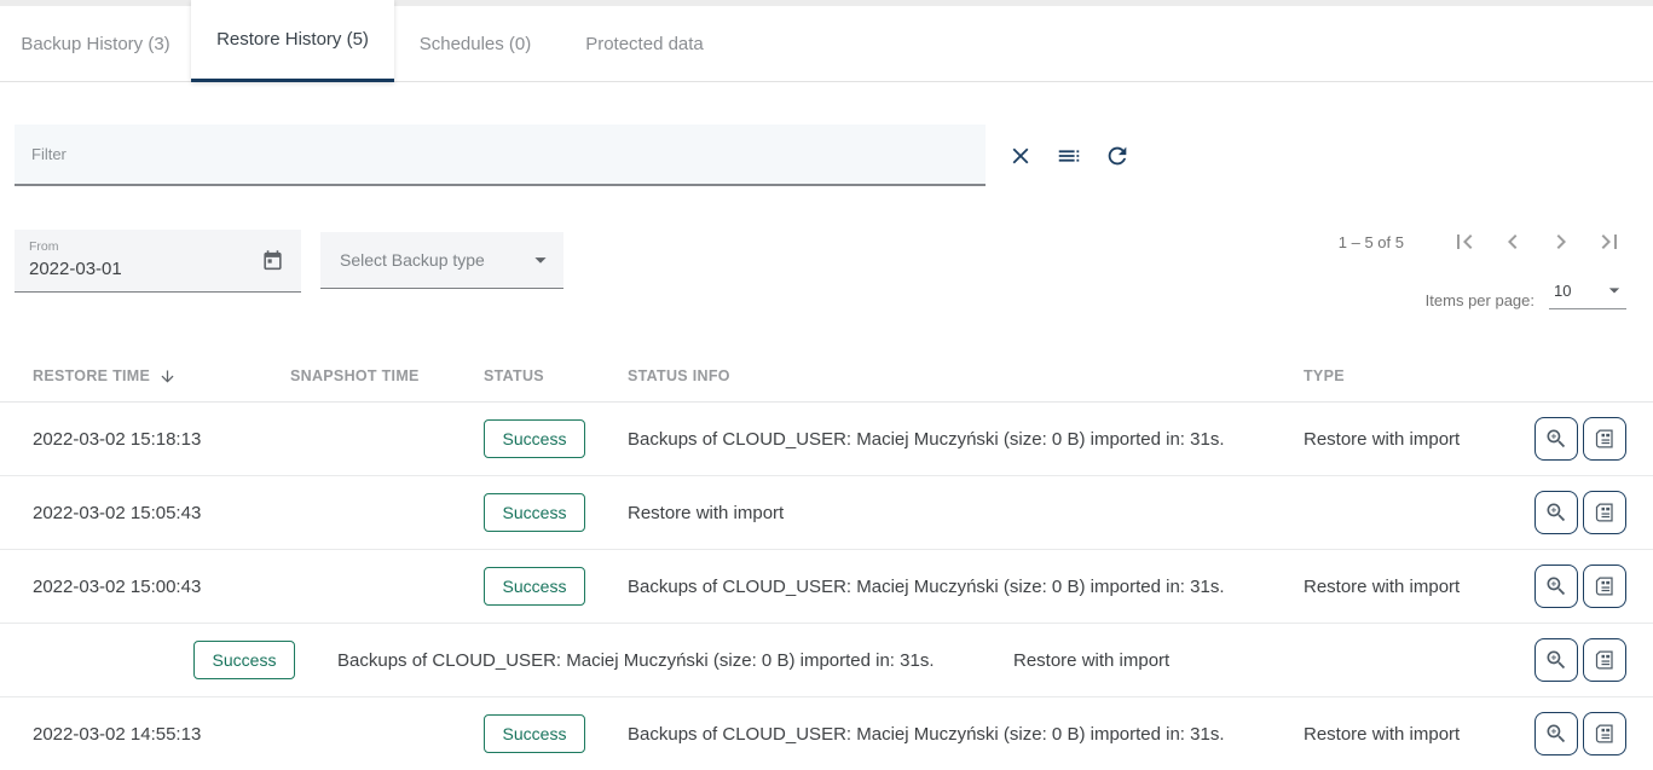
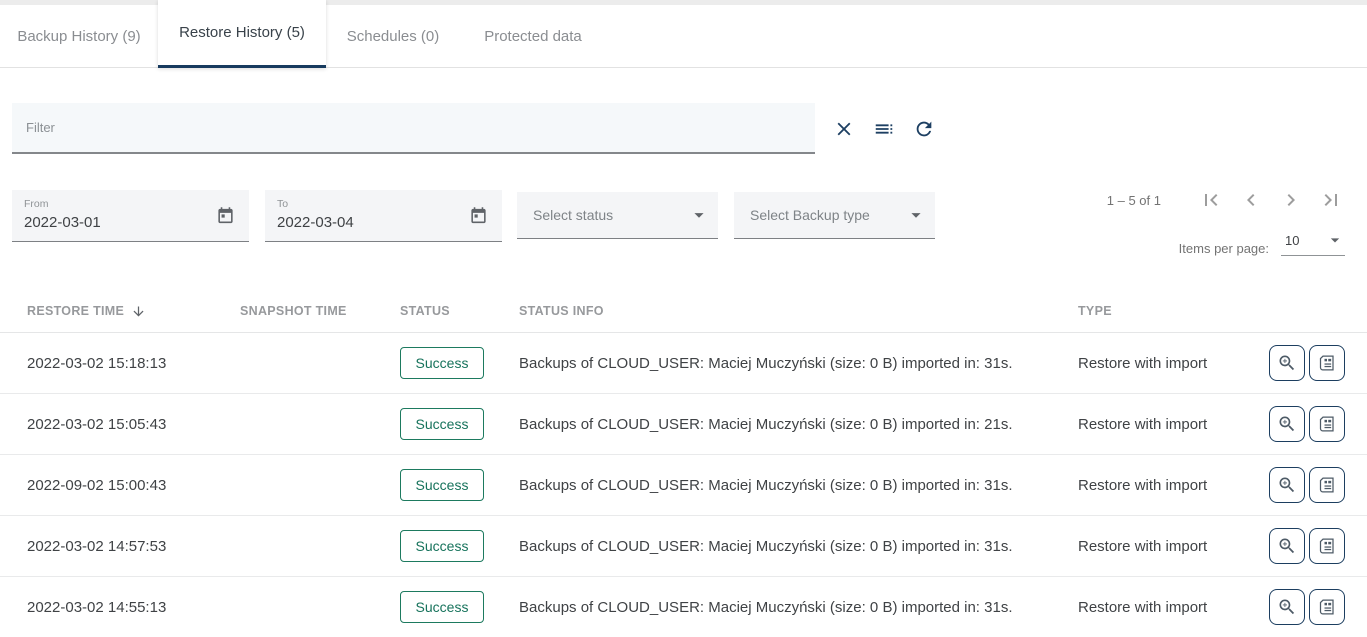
- Backup History (3)
+ Backup History (9)
  Restore History (5)
  Schedules (0)
  Protected data
  Filter
  From
  2022-03-01
+ To
+ 2022-03-04
+ Select status
  Select Backup type
- 1 – 5 of 5
+ 1 – 5 of 1
  Items per page:
  10
  RESTORE TIME
  SNAPSHOT TIME
  STATUS
  STATUS INFO
  TYPE
  2022-03-02 15:18:13
  Success
  Backups of CLOUD_USER: Maciej Muczyński (size: 0 B) imported in: 31s.
  Restore with import
  2022-03-02 15:05:43
  Success
+ Backups of CLOUD_USER: Maciej Muczyński (size: 0 B) imported in: 21s.
  Restore with import
- 2022-03-02 15:00:43
+ 2022-09-02 15:00:43
  Success
  Backups of CLOUD_USER: Maciej Muczyński (size: 0 B) imported in: 31s.
  Restore with import
+ 2022-03-02 14:57:53
  Success
  Backups of CLOUD_USER: Maciej Muczyński (size: 0 B) imported in: 31s.
  Restore with import
  2022-03-02 14:55:13
  Success
  Backups of CLOUD_USER: Maciej Muczyński (size: 0 B) imported in: 31s.
  Restore with import
